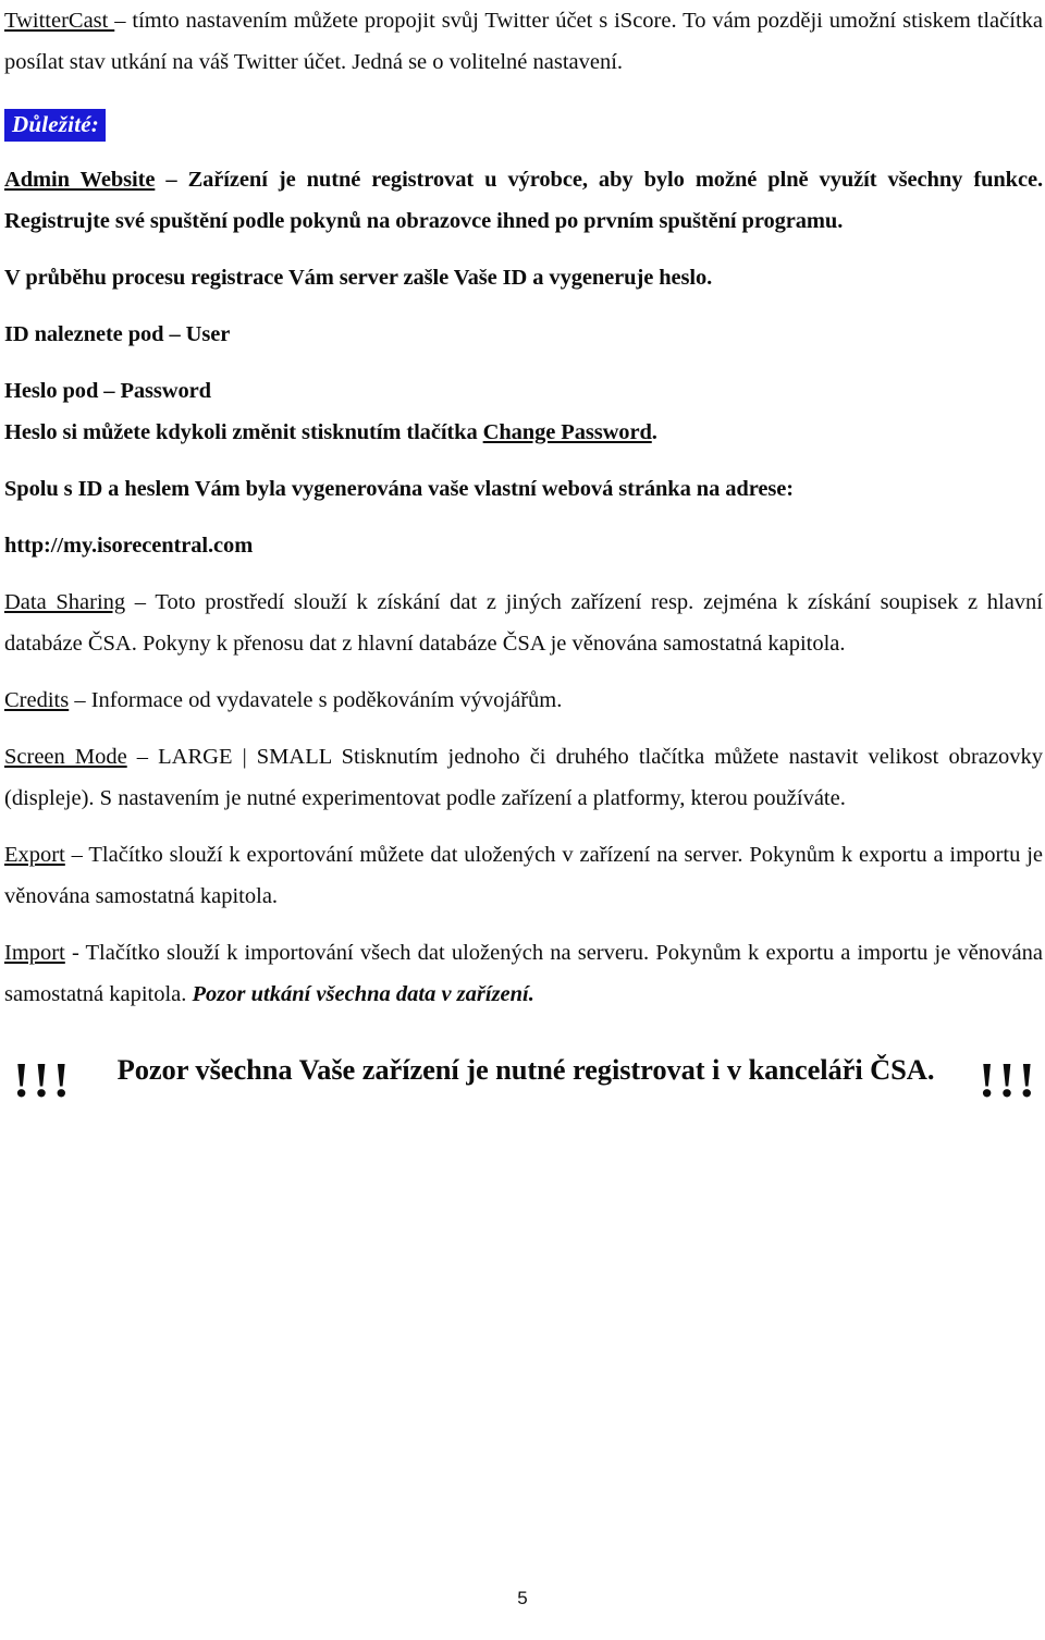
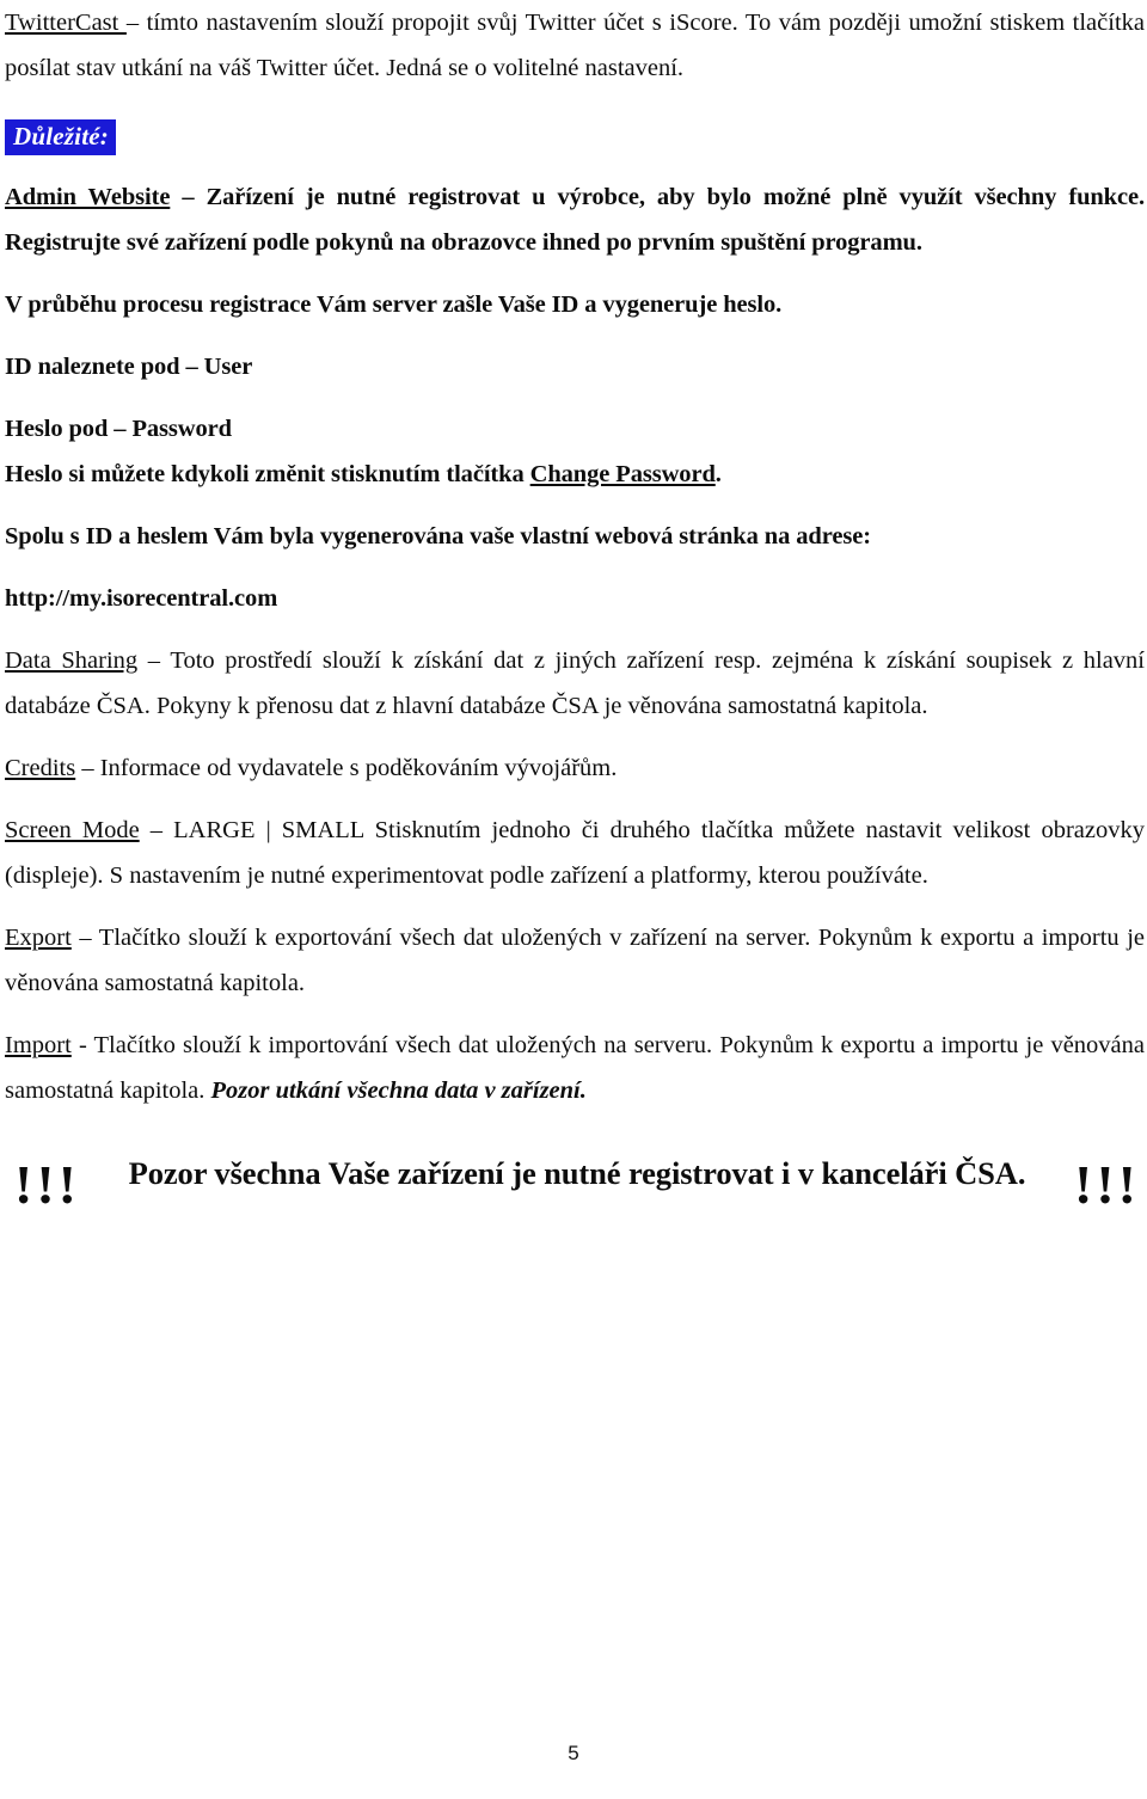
- TwitterCast – tímto nastavením můžete propojit svůj Twitter účet s iScore. To vám později umožní stiskem tlačítka posílat stav utkání na váš Twitter účet. Jedná se o volitelné nastavení.
+ TwitterCast – tímto nastavením slouží propojit svůj Twitter účet s iScore. To vám později umožní stiskem tlačítka posílat stav utkání na váš Twitter účet. Jedná se o volitelné nastavení.
  Důležité:
- Admin Website – Zařízení je nutné registrovat u výrobce, aby bylo možné plně využít všechny funkce. Registrujte své spuštění podle pokynů na obrazovce ihned po prvním spuštění programu.
+ Admin Website – Zařízení je nutné registrovat u výrobce, aby bylo možné plně využít všechny funkce. Registrujte své zařízení podle pokynů na obrazovce ihned po prvním spuštění programu.
  V průběhu procesu registrace Vám server zašle Vaše ID a vygeneruje heslo.
  ID naleznete pod – User
  Heslo pod – Password
  Heslo si můžete kdykoli změnit stisknutím tlačítka Change Password.
  Spolu s ID a heslem Vám byla vygenerována vaše vlastní webová stránka na adrese:
  http://my.isorecentral.com
  Data Sharing – Toto prostředí slouží k získání dat z jiných zařízení resp. zejména k získání soupisek z hlavní databáze ČSA. Pokyny k přenosu dat z hlavní databáze ČSA je věnována samostatná kapitola.
  Credits – Informace od vydavatele s poděkováním vývojářům.
  Screen Mode – LARGE | SMALL Stisknutím jednoho či druhého tlačítka můžete nastavit velikost obrazovky (displeje). S nastavením je nutné experimentovat podle zařízení a platformy, kterou používáte.
- Export – Tlačítko slouží k exportování můžete dat uložených v zařízení na server. Pokynům k exportu a importu je věnována samostatná kapitola.
+ Export – Tlačítko slouží k exportování všech dat uložených v zařízení na server. Pokynům k exportu a importu je věnována samostatná kapitola.
  Import - Tlačítko slouží k importování všech dat uložených na serveru. Pokynům k exportu a importu je věnována samostatná kapitola. Pozor utkání všechna data v zařízení.
  !!!
  Pozor všechna Vaše zařízení je nutné registrovat i v kanceláři ČSA.
  !!!
  5
